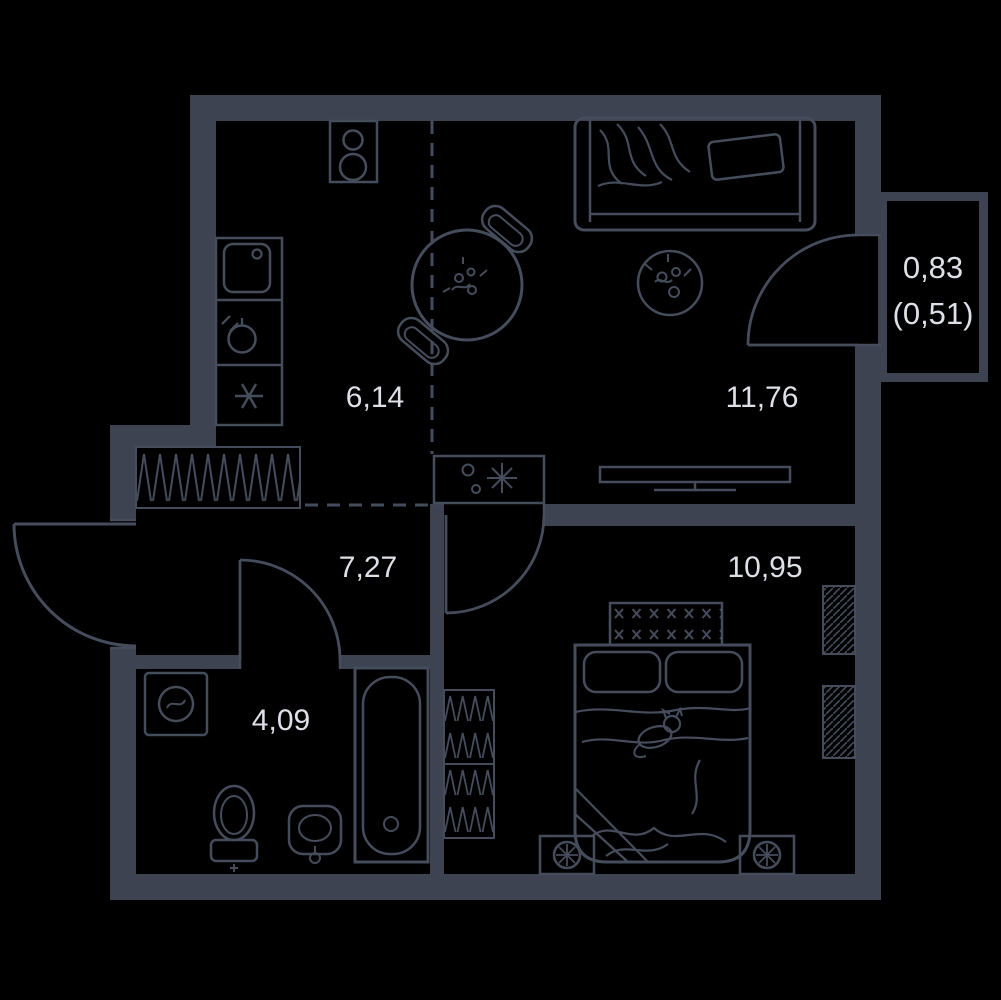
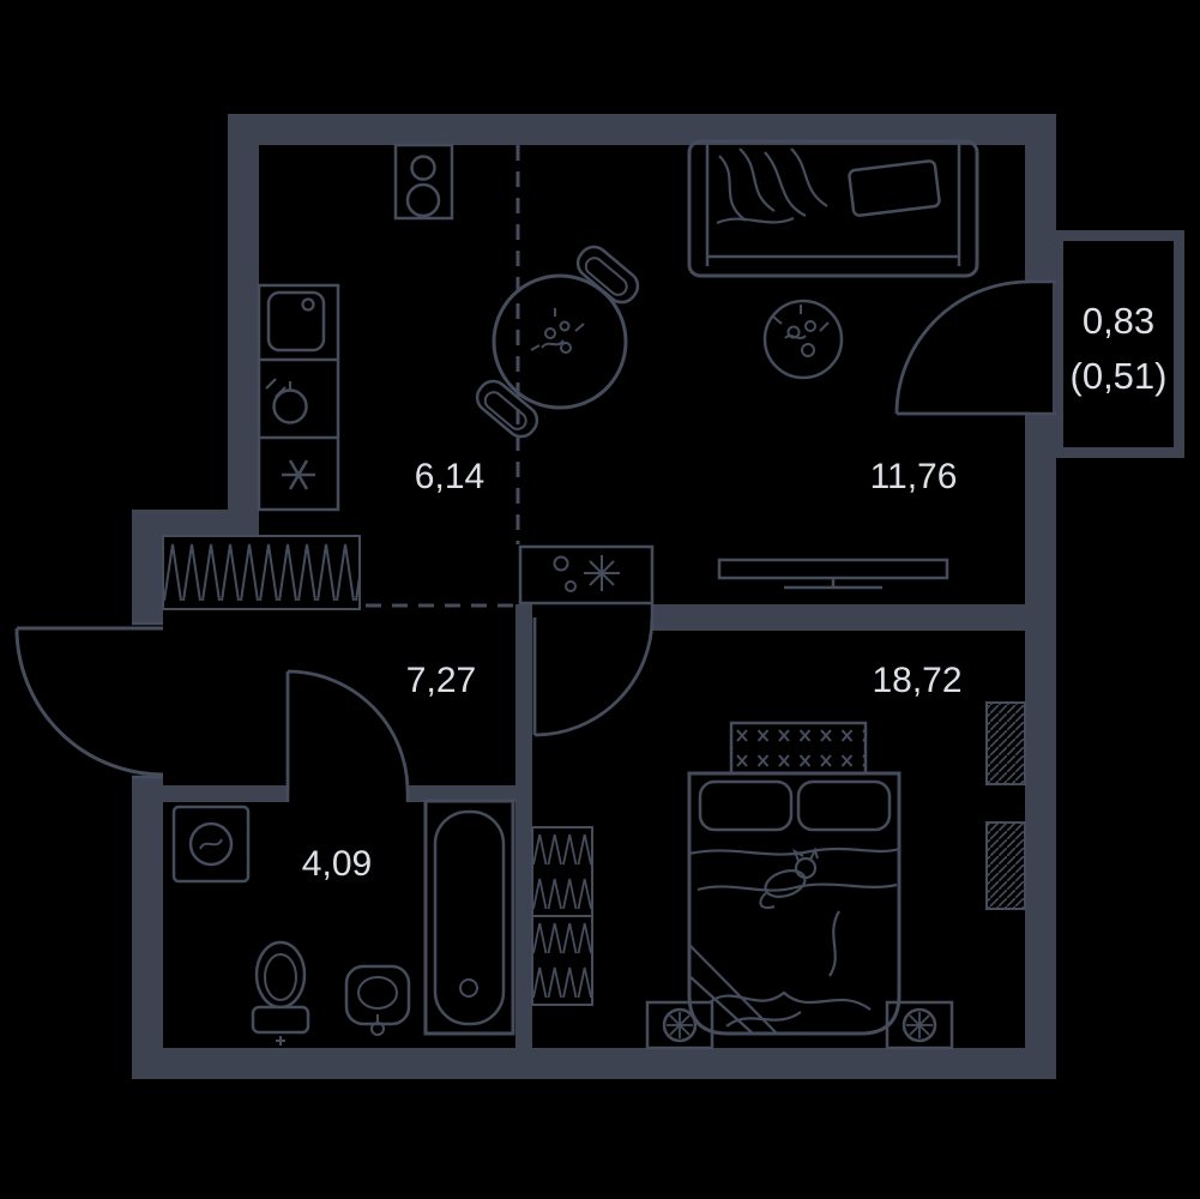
  6,14
  11,76
  7,27
- 10,95
+ 18,72
  4,09
  0,83
  (0,51)
